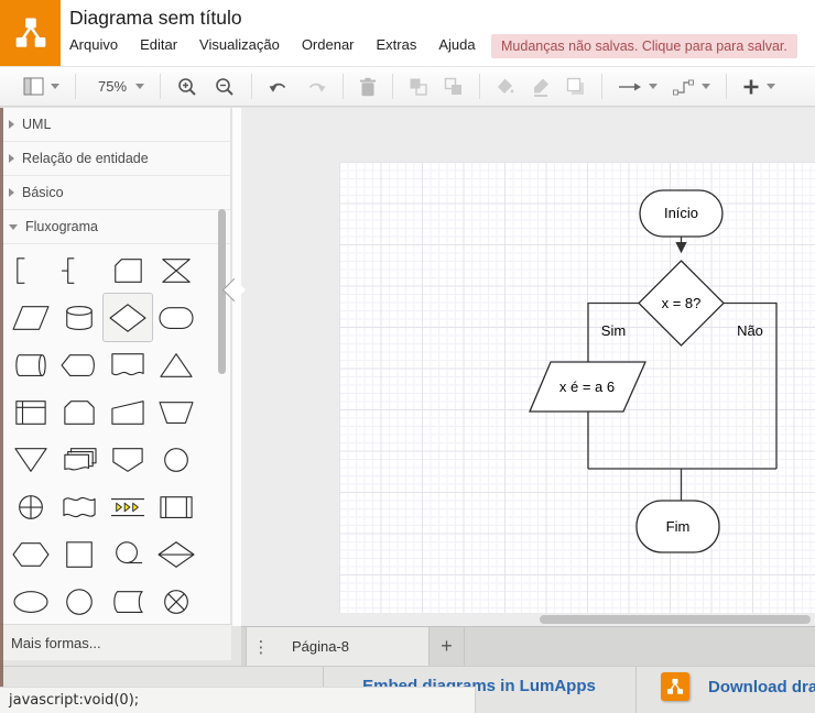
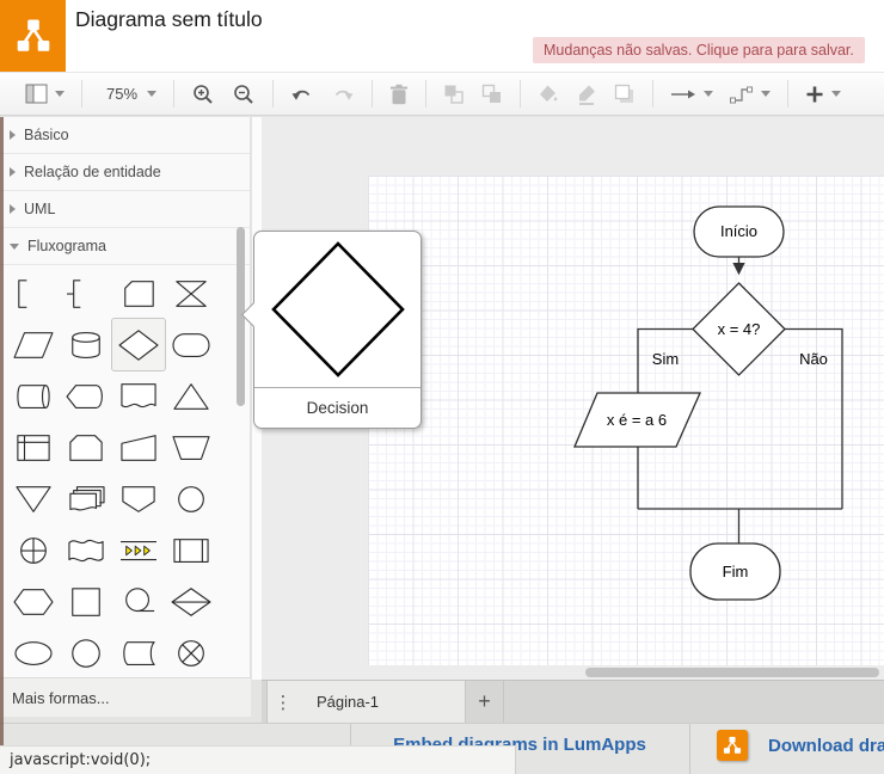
  Diagrama sem título
- Arquivo
- Editar
- Visualização
- Ordenar
- Extras
- Ajuda
  Mudanças não salvas. Clique para para salvar.
  75%
- UML
+ Básico
  Relação de entidade
- Básico
+ UML
  Fluxograma
  Mais formas...
  Início
- x = 8?
+ x = 4?
  x é = a 6
  Fim
  Sim
  Não
+ Decision
- Página-8
+ Página-1
  +
  Download dra
  javascript:void(0);
